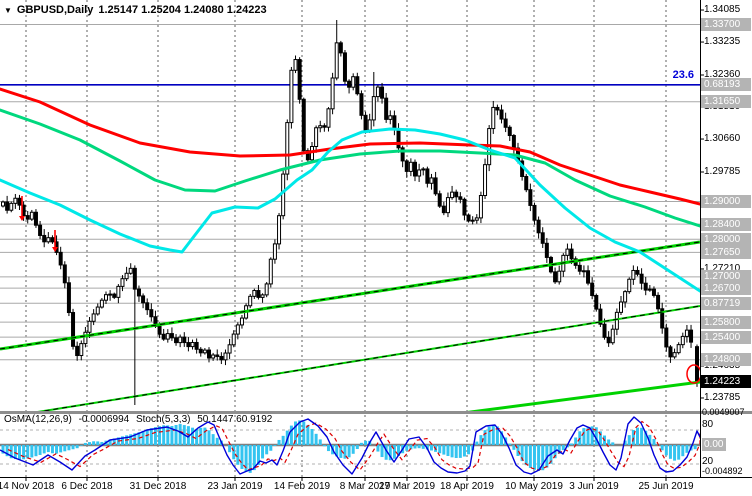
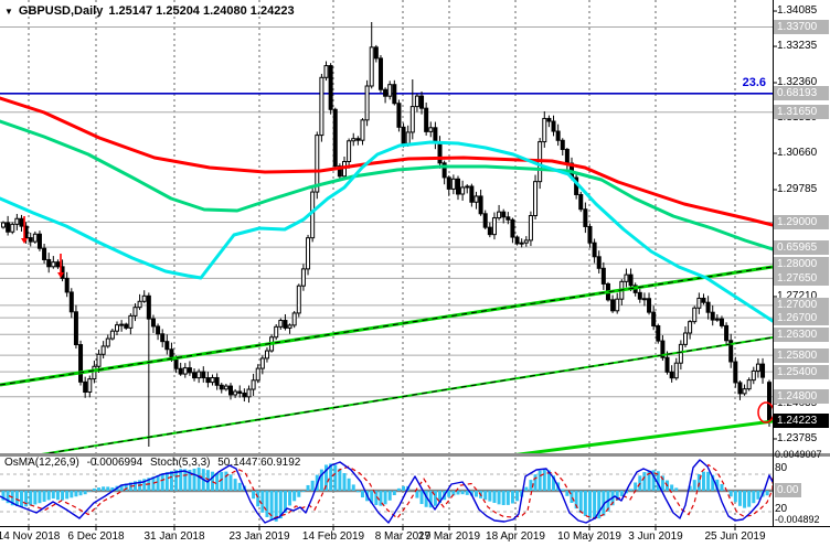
  ▼
  GBPUSD,Daily
  1.25147 1.25204 1.24080 1.24223
  23.6
  OsMA(12,26,9) -0.0006994 Stoch(5,3,3) 50.1447 60.9192
  0.0049007
  80
  0.00
  20
  -0.004892
  1.34085
  1.33235
  1.32360
  1.30660
  1.29785
  1.27210
  1.23785
  1.33700
  0.68193
  1.31650
  1.29000
- 1.28400
+ 0.65965
  1.28000
  1.27650
  1.27000
  1.26700
- 0.87719
+ 1.26300
  1.25800
  1.25400
  1.24800
  1.24223
  14 Nov 2018
  6 Dec 2018
- 31 Dec 2018
+ 31 Jan 2018
  23 Jan 2019
  14 Feb 2019
  8 Mar 2019
  27 Mar 2019
  18 Apr 2019
  10 May 2019
  3 Jun 2019
  25 Jun 2019
